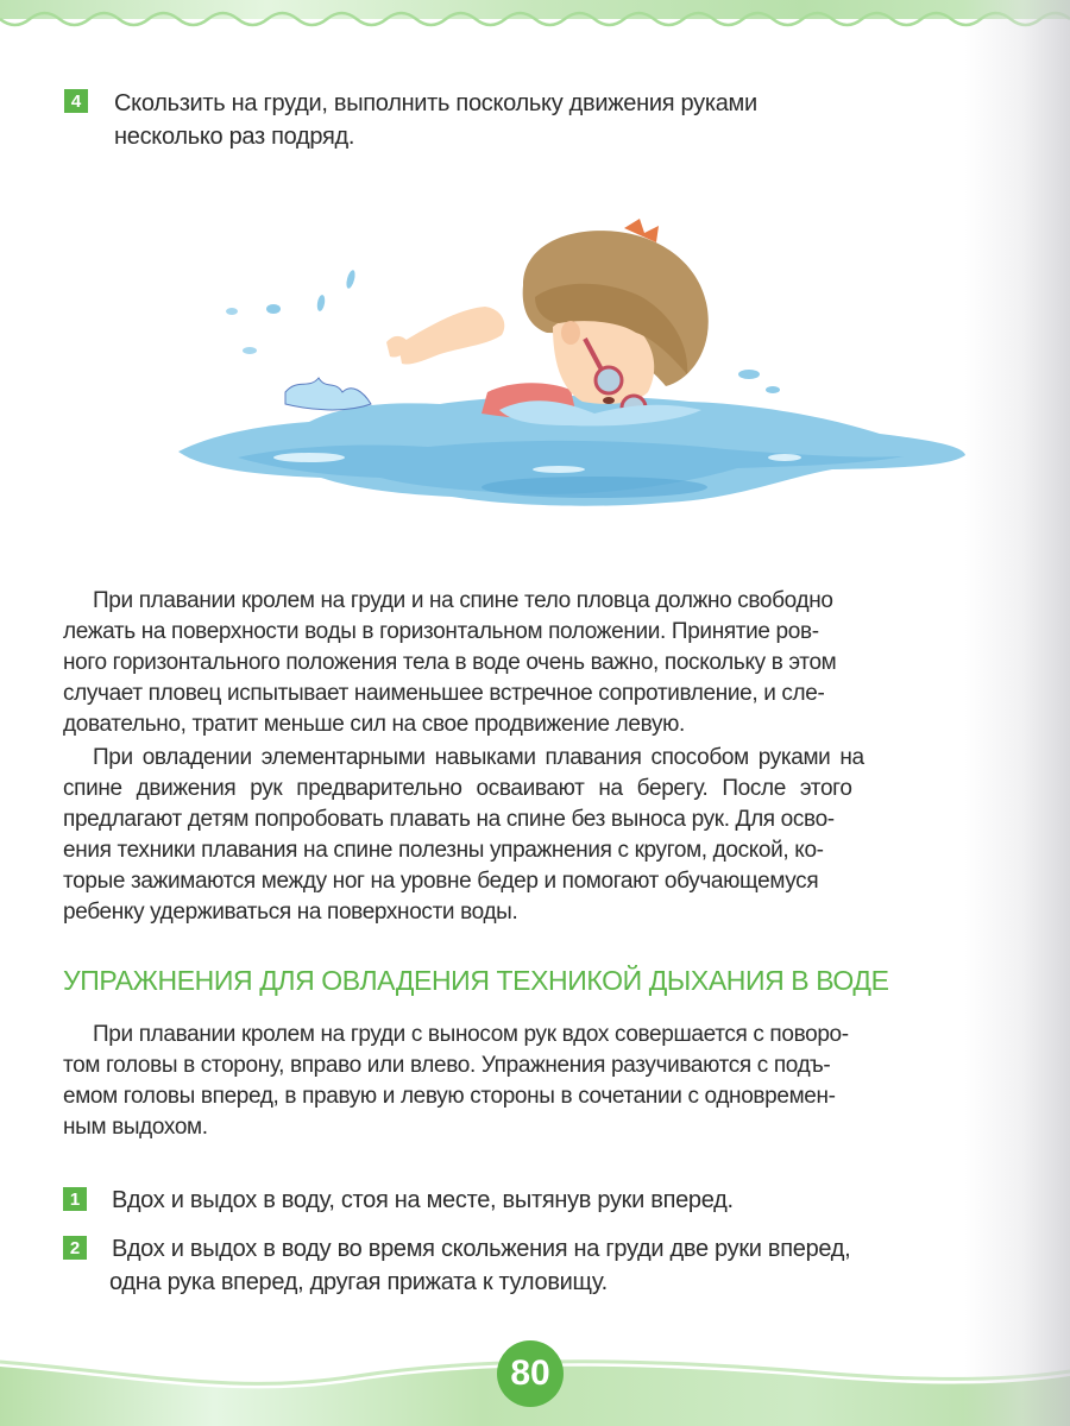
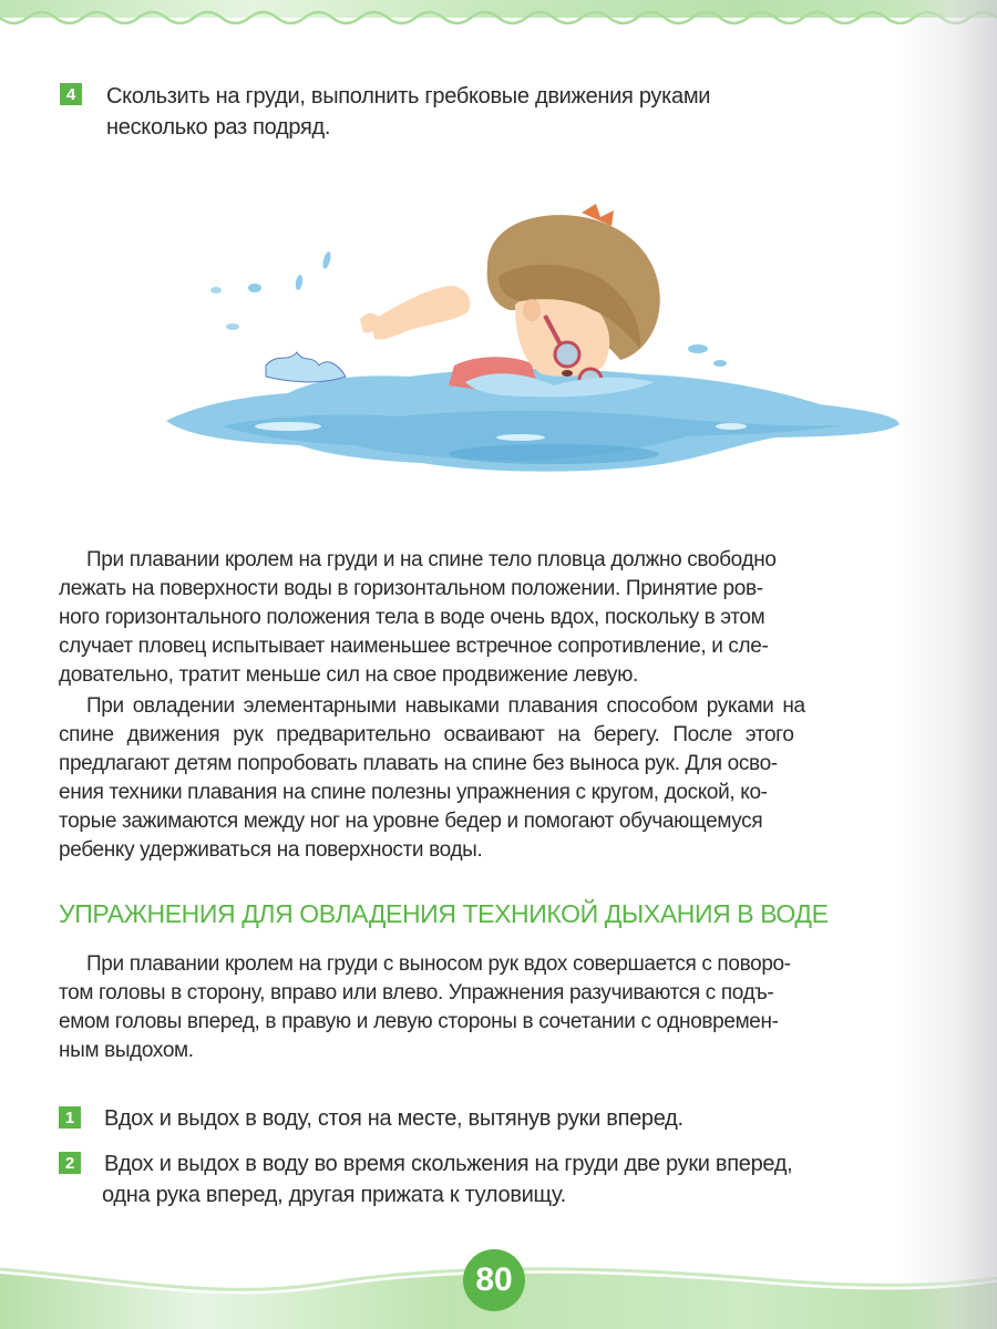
  4
- Скользить на груди, выполнить поскольку движения руками
+ Скользить на груди, выполнить гребковые движения руками
  несколько раз подряд.
  При плавании кролем на груди и на спине тело пловца должно свободно
  лежать на поверхности воды в горизонтальном положении. Принятие ров-
- ного горизонтального положения тела в воде очень важно, поскольку в этом
+ ного горизонтального положения тела в воде очень вдох, поскольку в этом
  случает пловец испытывает наименьшее встречное сопротивление, и сле-
  довательно, тратит меньше сил на свое продвижение левую.
  При овладении элементарными навыками плавания способом руками на
  спине движения рук предварительно осваивают на берегу. После этого
  предлагают детям попробовать плавать на спине без выноса рук. Для осво-
  ения техники плавания на спине полезны упражнения с кругом, доской, ко-
  торые зажимаются между ног на уровне бедер и помогают обучающемуся
  ребенку удерживаться на поверхности воды.
  УПРАЖНЕНИЯ ДЛЯ ОВЛАДЕНИЯ ТЕХНИКОЙ ДЫХАНИЯ В ВОДЕ
  При плавании кролем на груди с выносом рук вдох совершается с поворо-
  том головы в сторону, вправо или влево. Упражнения разучиваются с подъ-
  емом головы вперед, в правую и левую стороны в сочетании с одновремен-
  ным выдохом.
  1
  Вдох и выдох в воду, стоя на месте, вытянув руки вперед.
  2
  Вдох и выдох в воду во время скольжения на груди две руки вперед,
  одна рука вперед, другая прижата к туловищу.
  80
